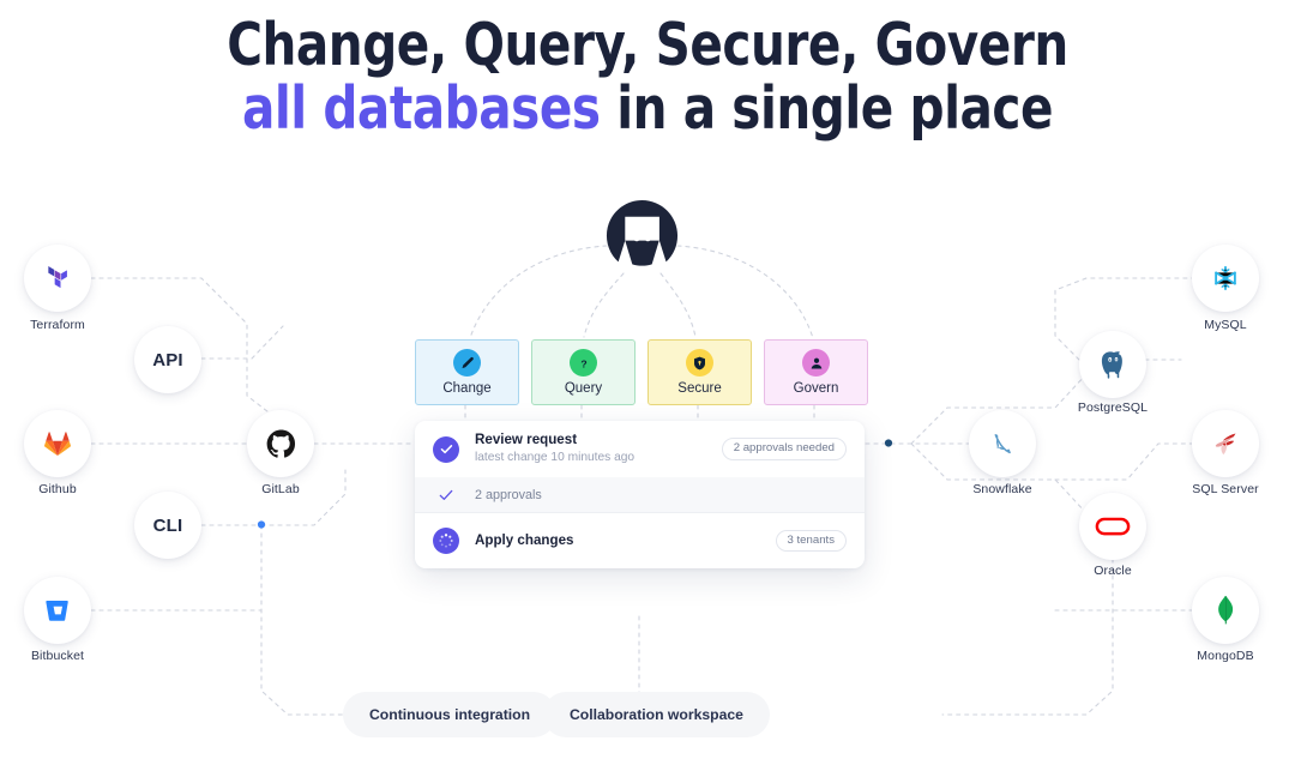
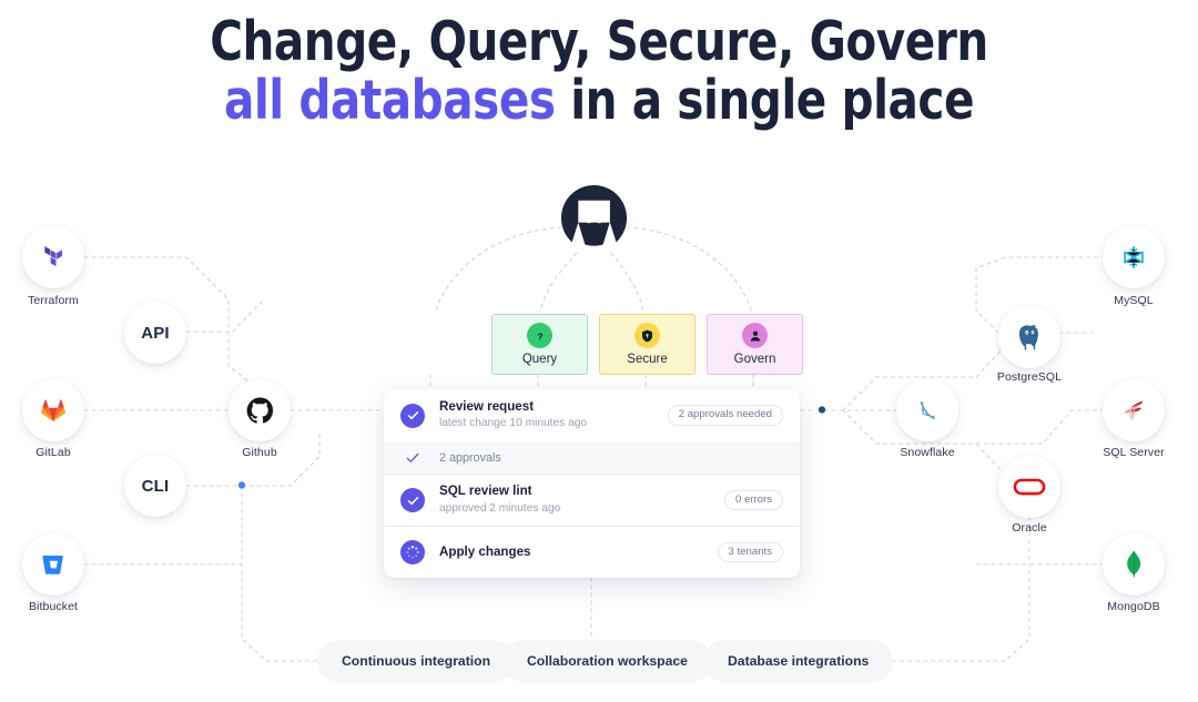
  Change, Query, Secure, Govern
  all databases in a single place
  Terraform
- Github
+ GitLab
  Bitbucket
- GitLab
+ Github
  API
  CLI
  MySQL
  PostgreSQL
  SQL Server
  MongoDB
  Snowflake
  Oracle
- Change
  ?
  Query
  Secure
  Govern
  Review request
  latest change 10 minutes ago
  2 approvals needed
  2 approvals
+ SQL review lint
+ approved 2 minutes ago
+ 0 errors
  Apply changes
  3 tenants
  Continuous integration
  Collaboration workspace
+ Database integrations
